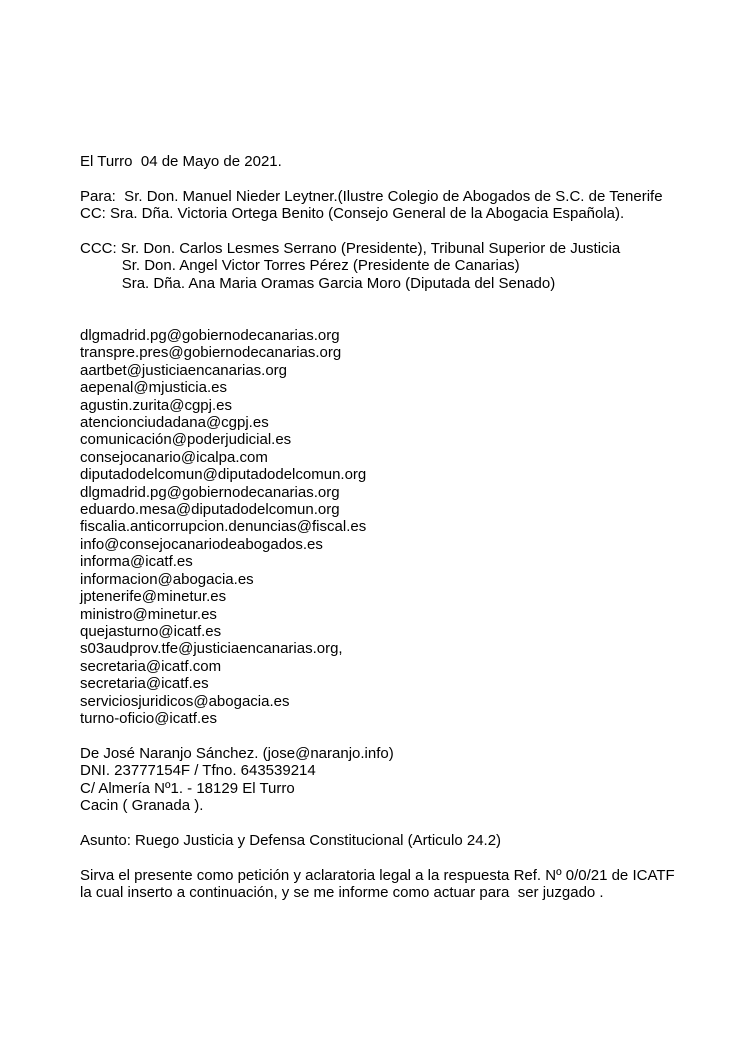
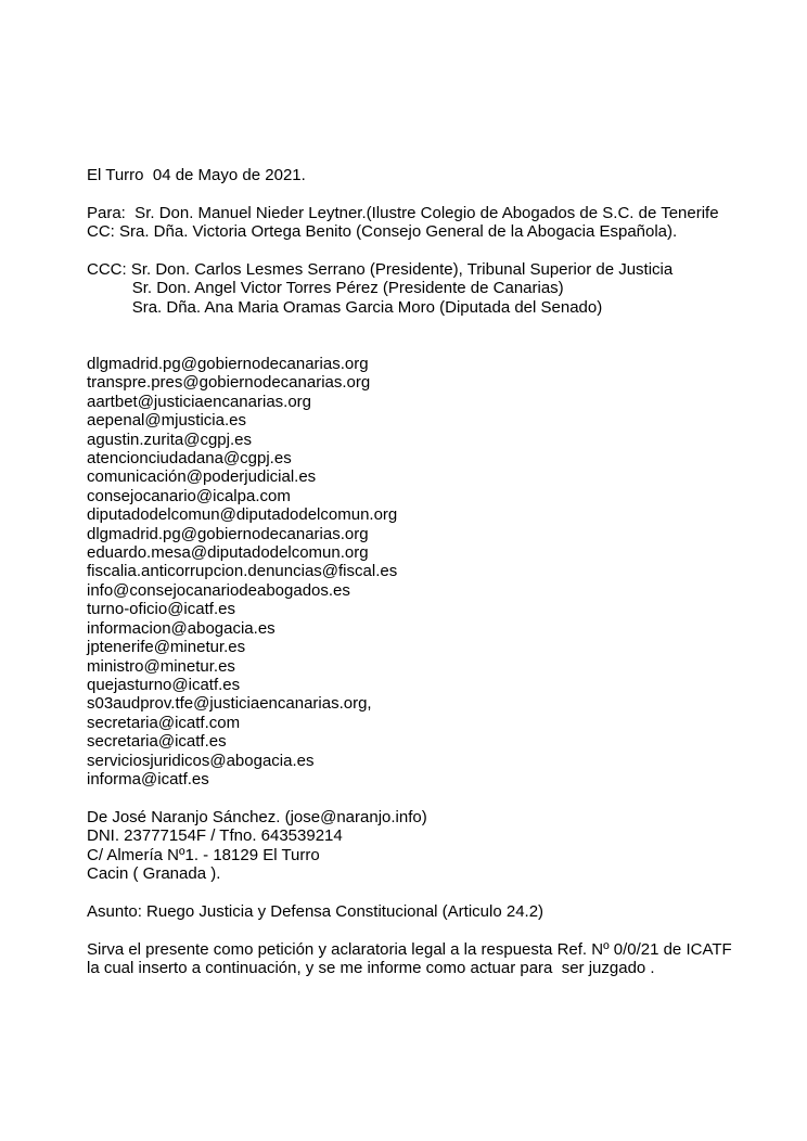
  El Turro 04 de Mayo de 2021.
  Para: Sr. Don. Manuel Nieder Leytner.(Ilustre Colegio de Abogados de S.C. de Tenerife
  CC: Sra. Dña. Victoria Ortega Benito (Consejo General de la Abogacia Española).
  CCC: Sr. Don. Carlos Lesmes Serrano (Presidente), Tribunal Superior de Justicia
  Sr. Don. Angel Victor Torres Pérez (Presidente de Canarias)
  Sra. Dña. Ana Maria Oramas Garcia Moro (Diputada del Senado)
  dlgmadrid.pg@gobiernodecanarias.org
  transpre.pres@gobiernodecanarias.org
  aartbet@justiciaencanarias.org
  aepenal@mjusticia.es
  agustin.zurita@cgpj.es
  atencionciudadana@cgpj.es
  comunicación@poderjudicial.es
  consejocanario@icalpa.com
  diputadodelcomun@diputadodelcomun.org
  dlgmadrid.pg@gobiernodecanarias.org
  eduardo.mesa@diputadodelcomun.org
  fiscalia.anticorrupcion.denuncias@fiscal.es
  info@consejocanariodeabogados.es
- informa@icatf.es
+ turno-oficio@icatf.es
  informacion@abogacia.es
  jptenerife@minetur.es
  ministro@minetur.es
  quejasturno@icatf.es
  s03audprov.tfe@justiciaencanarias.org,
  secretaria@icatf.com
  secretaria@icatf.es
  serviciosjuridicos@abogacia.es
- turno-oficio@icatf.es
+ informa@icatf.es
  De José Naranjo Sánchez. (jose@naranjo.info)
  DNI. 23777154F / Tfno. 643539214
  C/ Almería Nº1. - 18129 El Turro
  Cacin ( Granada ).
  Asunto: Ruego Justicia y Defensa Constitucional (Articulo 24.2)
  Sirva el presente como petición y aclaratoria legal a la respuesta Ref. Nº 0/0/21 de ICATF
  la cual inserto a continuación, y se me informe como actuar para ser juzgado .
